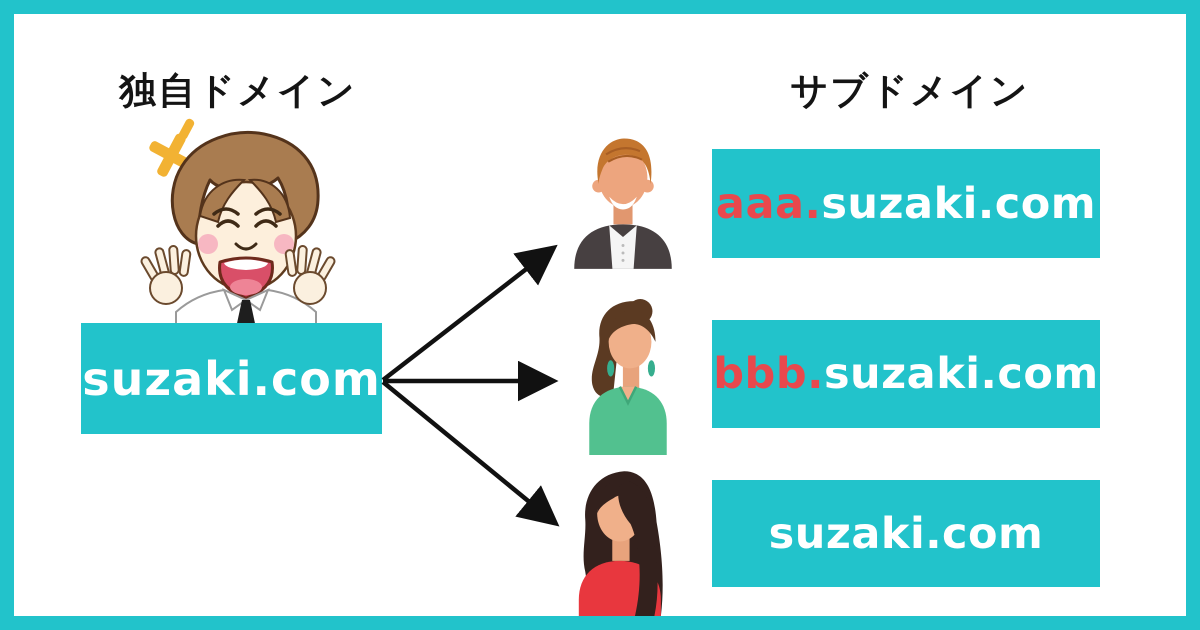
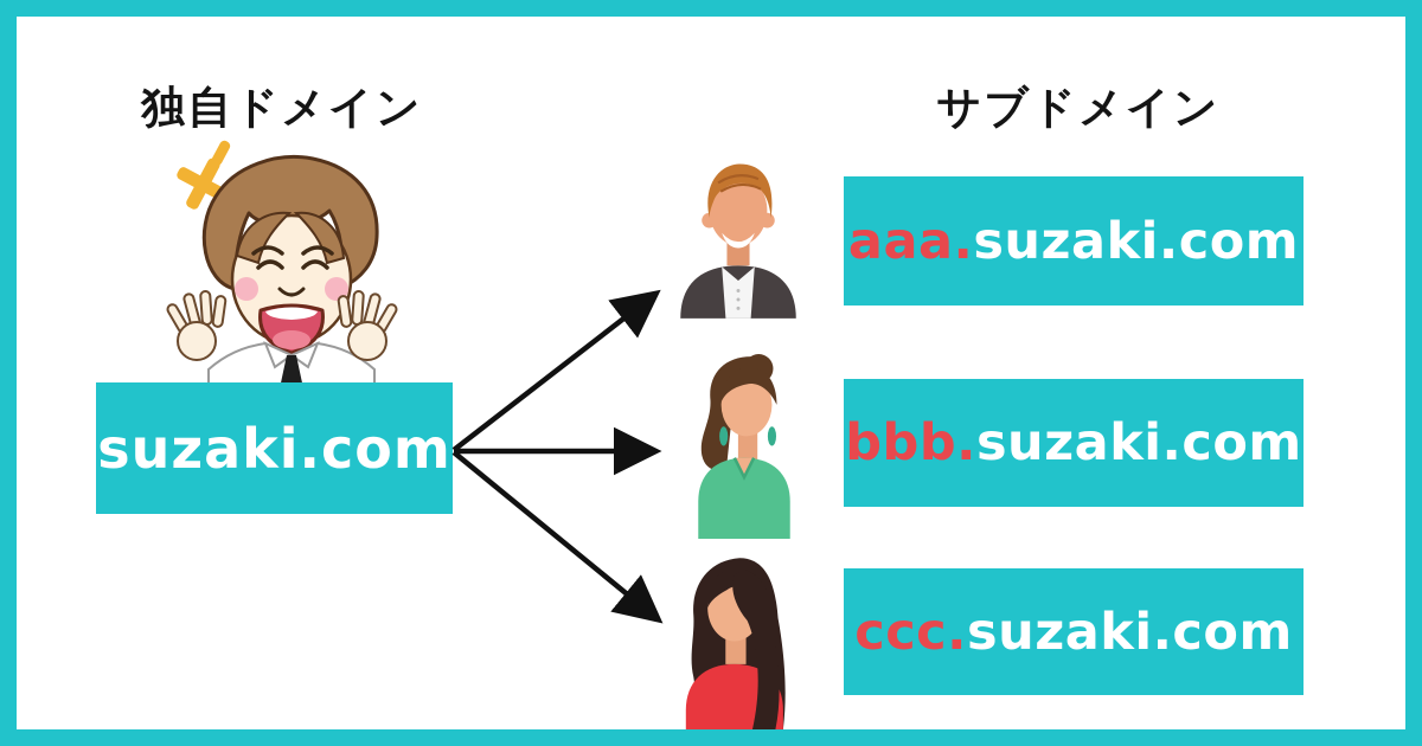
  独自ドメイン
  サブドメイン
  suzaki.com
  aaa.
  suzaki.com
  bbb.
  suzaki.com
+ ccc.
  suzaki.com
